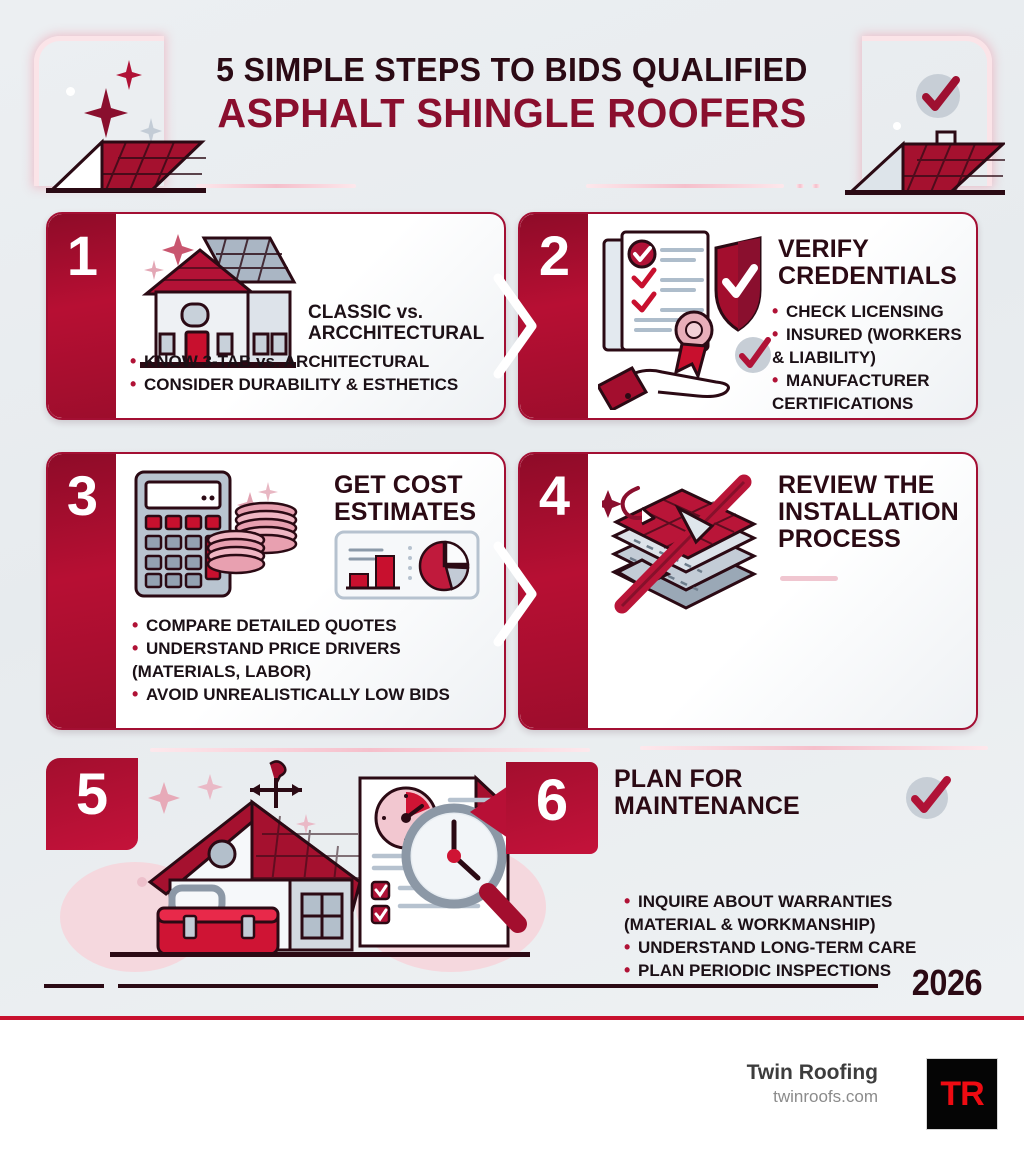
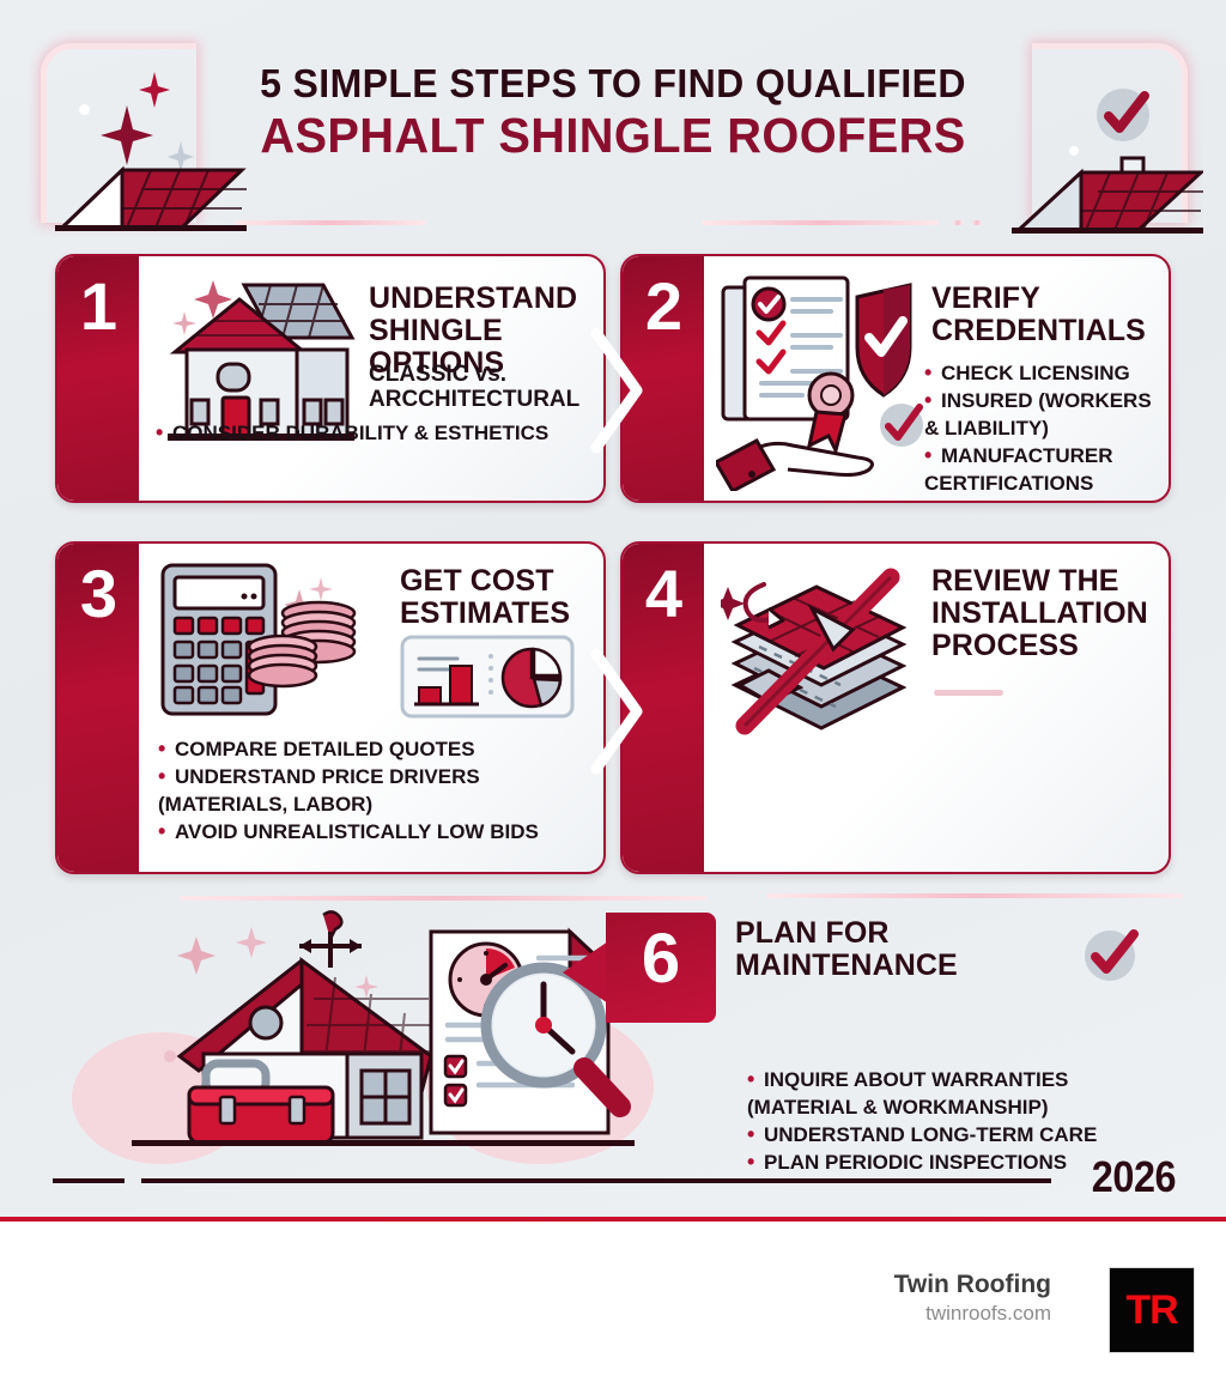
- 5 SIMPLE STEPS TO BIDS QUALIFIED
+ 5 SIMPLE STEPS TO FIND QUALIFIED
  ASPHALT SHINGLE ROOFERS
  1
+ UNDERSTAND SHINGLE OPTIONS
  CLASSIC vs. ARCCHITECTURAL
- KNOW 3-TAB vs. ARCHITECTURAL
  CONSIDER DURABILITY & ESTHETICS
  2
  VERIFY CREDENTIALS
  CHECK LICENSING
  INSURED (WORKERS
  & LIABILITY)
  MANUFACTURER
  CERTIFICATIONS
  3
  GET COST ESTIMATES
  COMPARE DETAILED QUOTES
  UNDERSTAND PRICE DRIVERS
  (MATERIALS, LABOR)
  AVOID UNREALISTICALLY LOW BIDS
  4
  REVIEW THE INSTALLATION PROCESS
- 5
  6
  PLAN FOR MAINTENANCE
  INQUIRE ABOUT WARRANTIES
  (MATERIAL & WORKMANSHIP)
  UNDERSTAND LONG-TERM CARE
  PLAN PERIODIC INSPECTIONS
  2026
  Twin Roofing
  twinroofs.com
  TR
